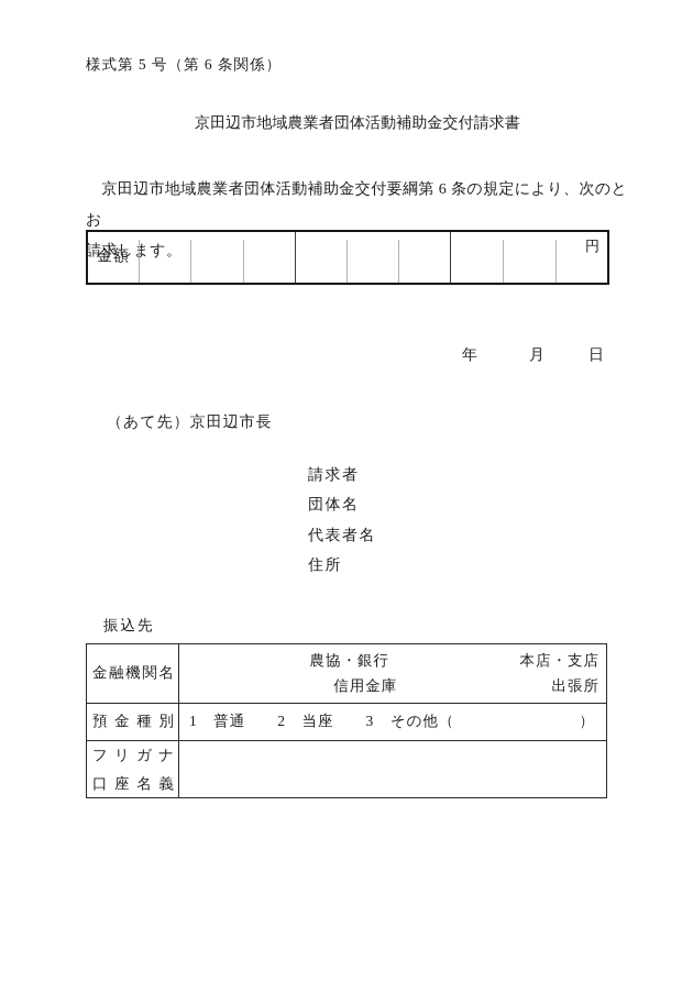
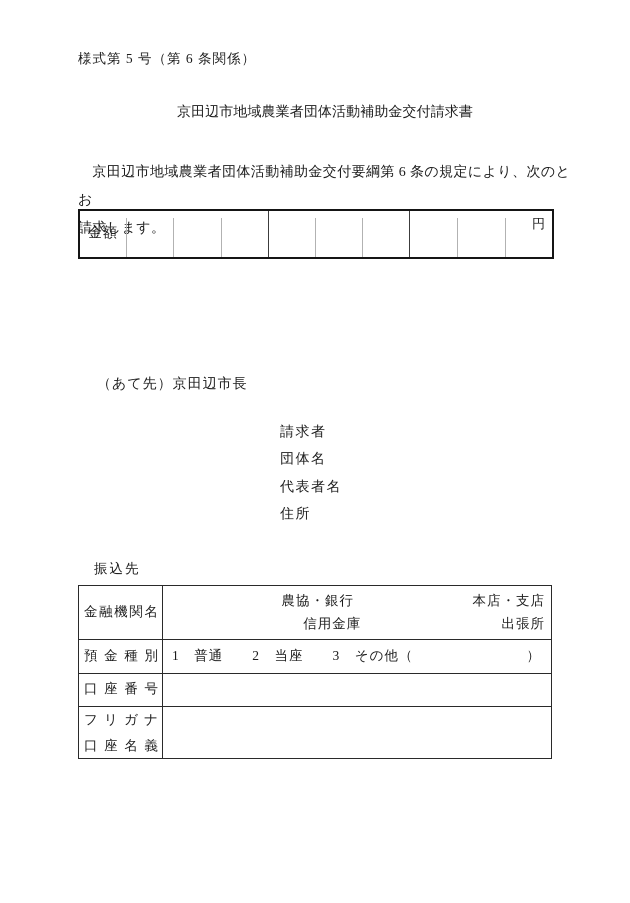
  様式第 5 号（第 6 条関係）
  京田辺市地域農業者団体活動補助金交付請求書
  京田辺市地域農業者団体活動補助金交付要綱第 6 条の規定により、次のとお
  請求します。
  金額
  円
- 年 月 日
  （あて先）京田辺市長
  請求者
  団体名
  代表者名
  住所
  振込先
  金融機関名
  農協・銀行
  本店・支店
  信用金庫
  出張所
  預金種別
  1 普通 2 当座 3 その他（
  ）
+ 口座番号
  フリガナ
  口座名義
